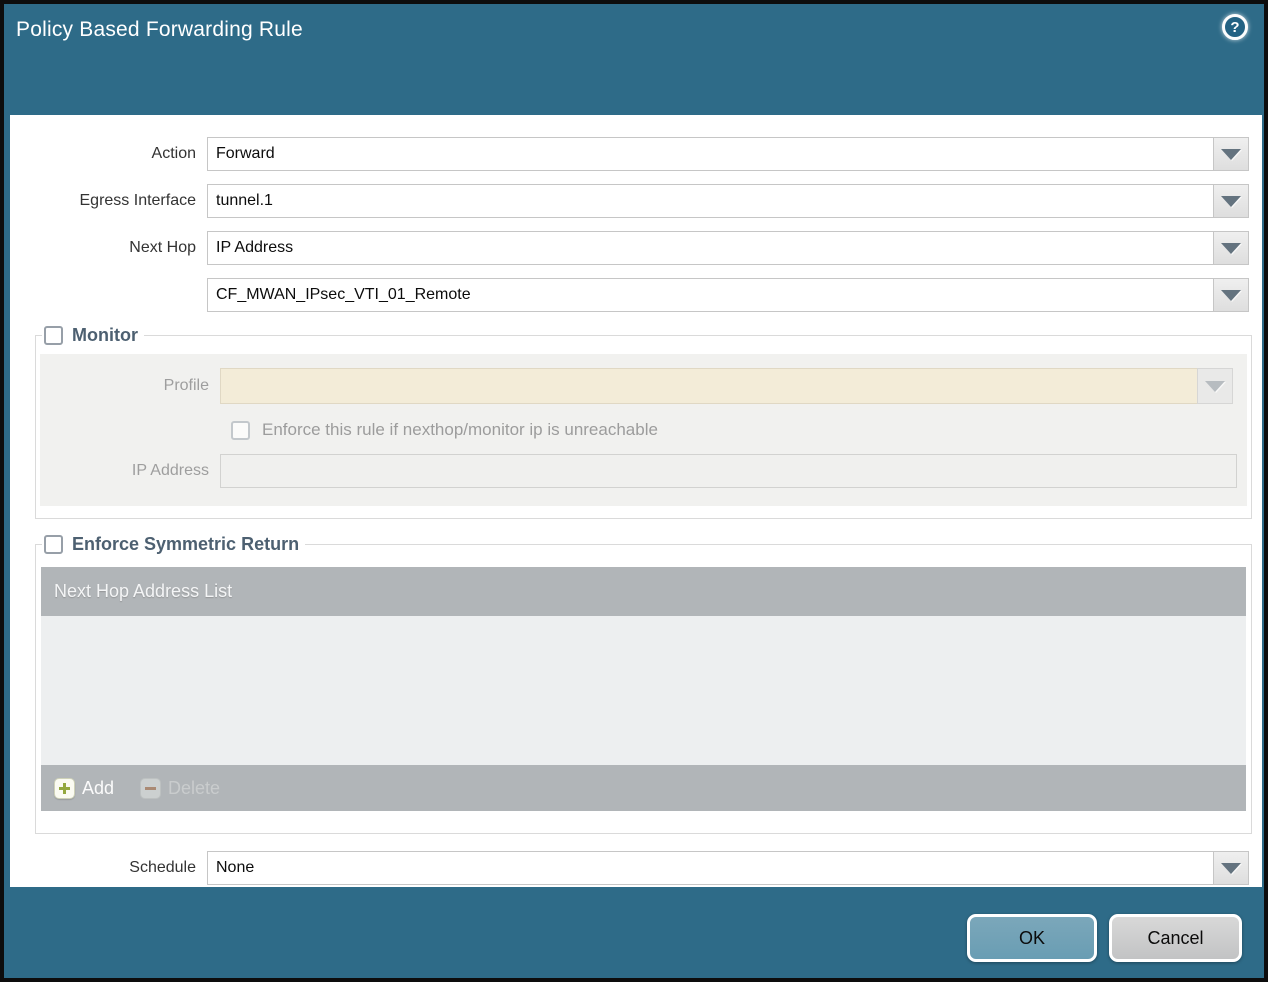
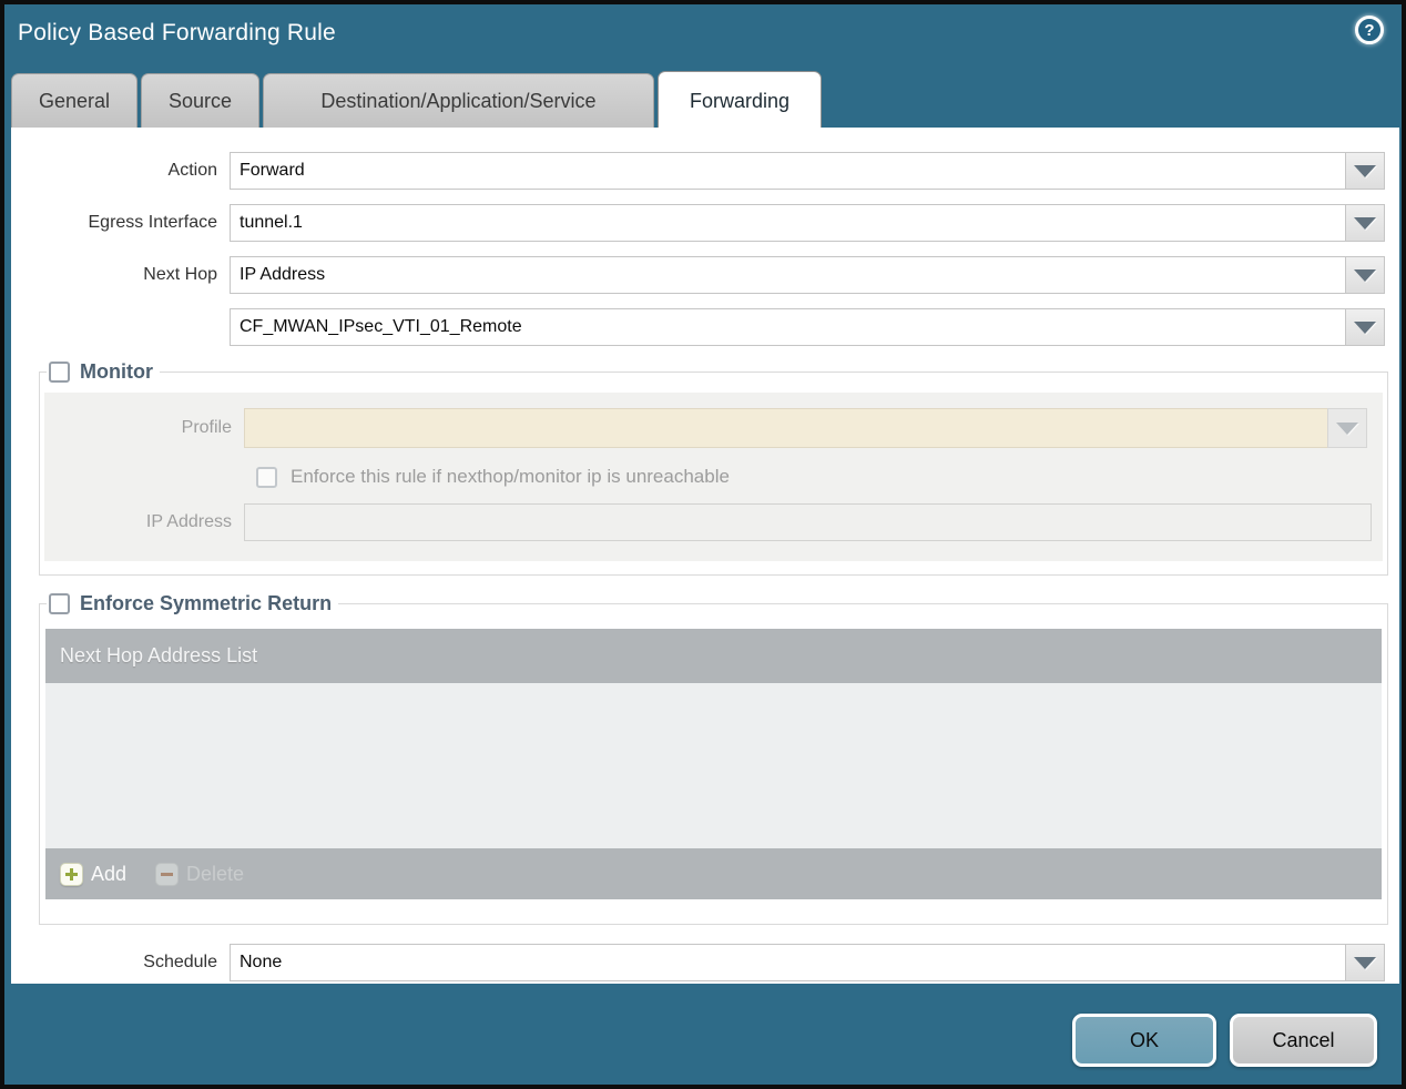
  Policy Based Forwarding Rule
  ?
+ General
+ Source
+ Destination/Application/Service
+ Forwarding
  Action
  Forward
  Egress Interface
  tunnel.1
  Next Hop
  IP Address
  CF_MWAN_IPsec_VTI_01_Remote
  Monitor
  Profile
  Enforce this rule if nexthop/monitor ip is unreachable
  IP Address
  Enforce Symmetric Return
  Next Hop Address List
  Add
  Delete
  Schedule
  None
  OK
  Cancel
